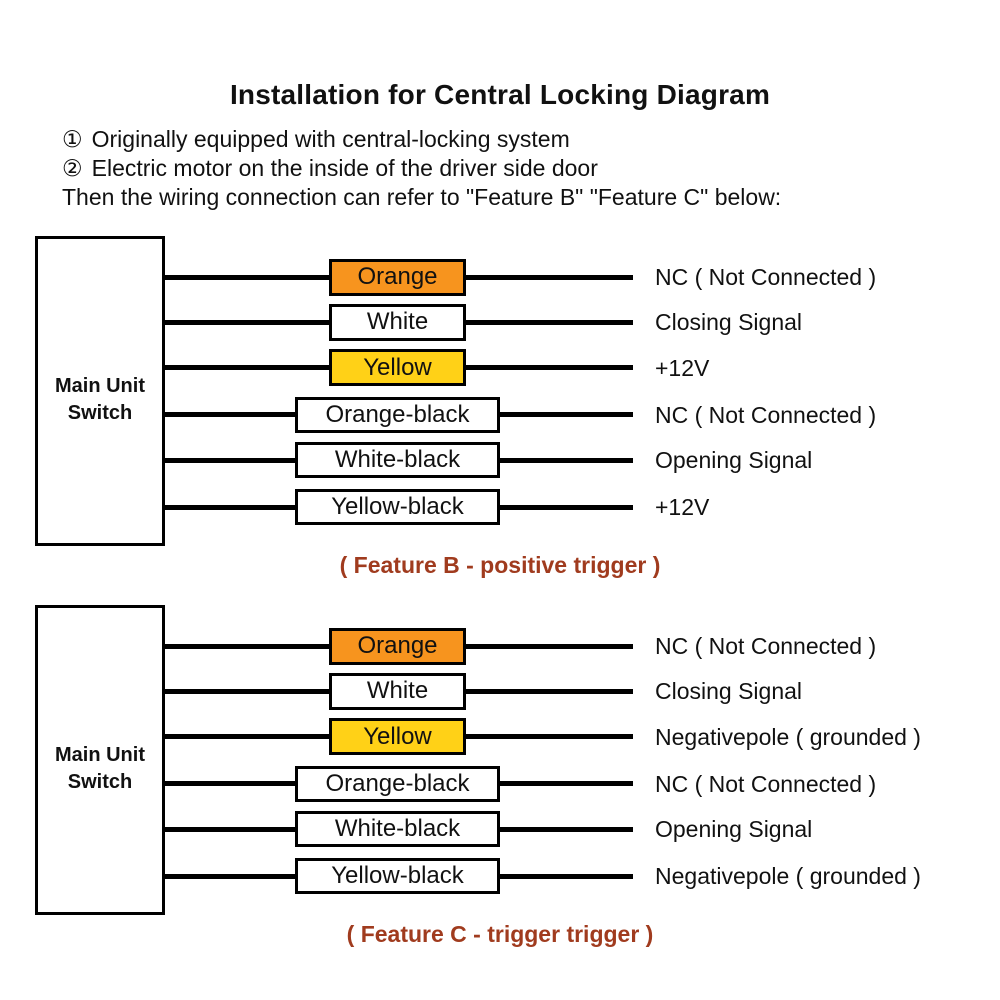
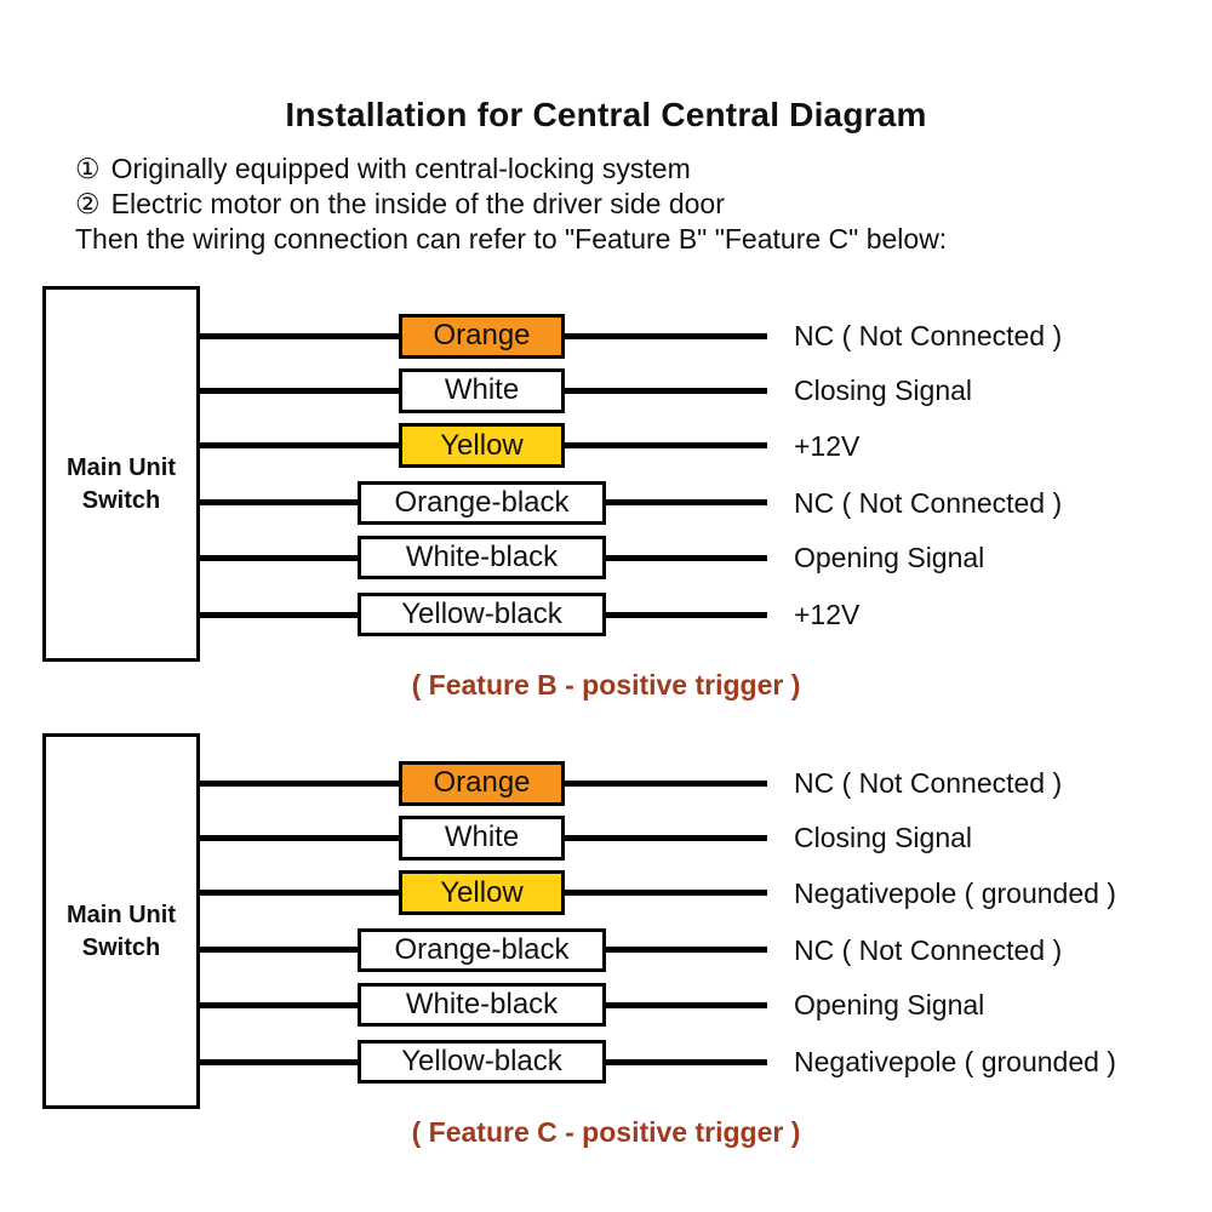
- Installation for Central Locking Diagram
+ Installation for Central Central Diagram
  ① Originally equipped with central-locking system
  ② Electric motor on the inside of the driver side door
  Then the wiring connection can refer to "Feature B" "Feature C" below:
  Main Unit
  Switch
  Orange
  NC ( Not Connected )
  White
  Closing Signal
  Yellow
  +12V
  Orange-black
  NC ( Not Connected )
  White-black
  Opening Signal
  Yellow-black
  +12V
  ( Feature B - positive trigger )
  Main Unit
  Switch
  Orange
  NC ( Not Connected )
  White
  Closing Signal
  Yellow
  Negativepole ( grounded )
  Orange-black
  NC ( Not Connected )
  White-black
  Opening Signal
  Yellow-black
  Negativepole ( grounded )
- ( Feature C - trigger trigger )
+ ( Feature C - positive trigger )
